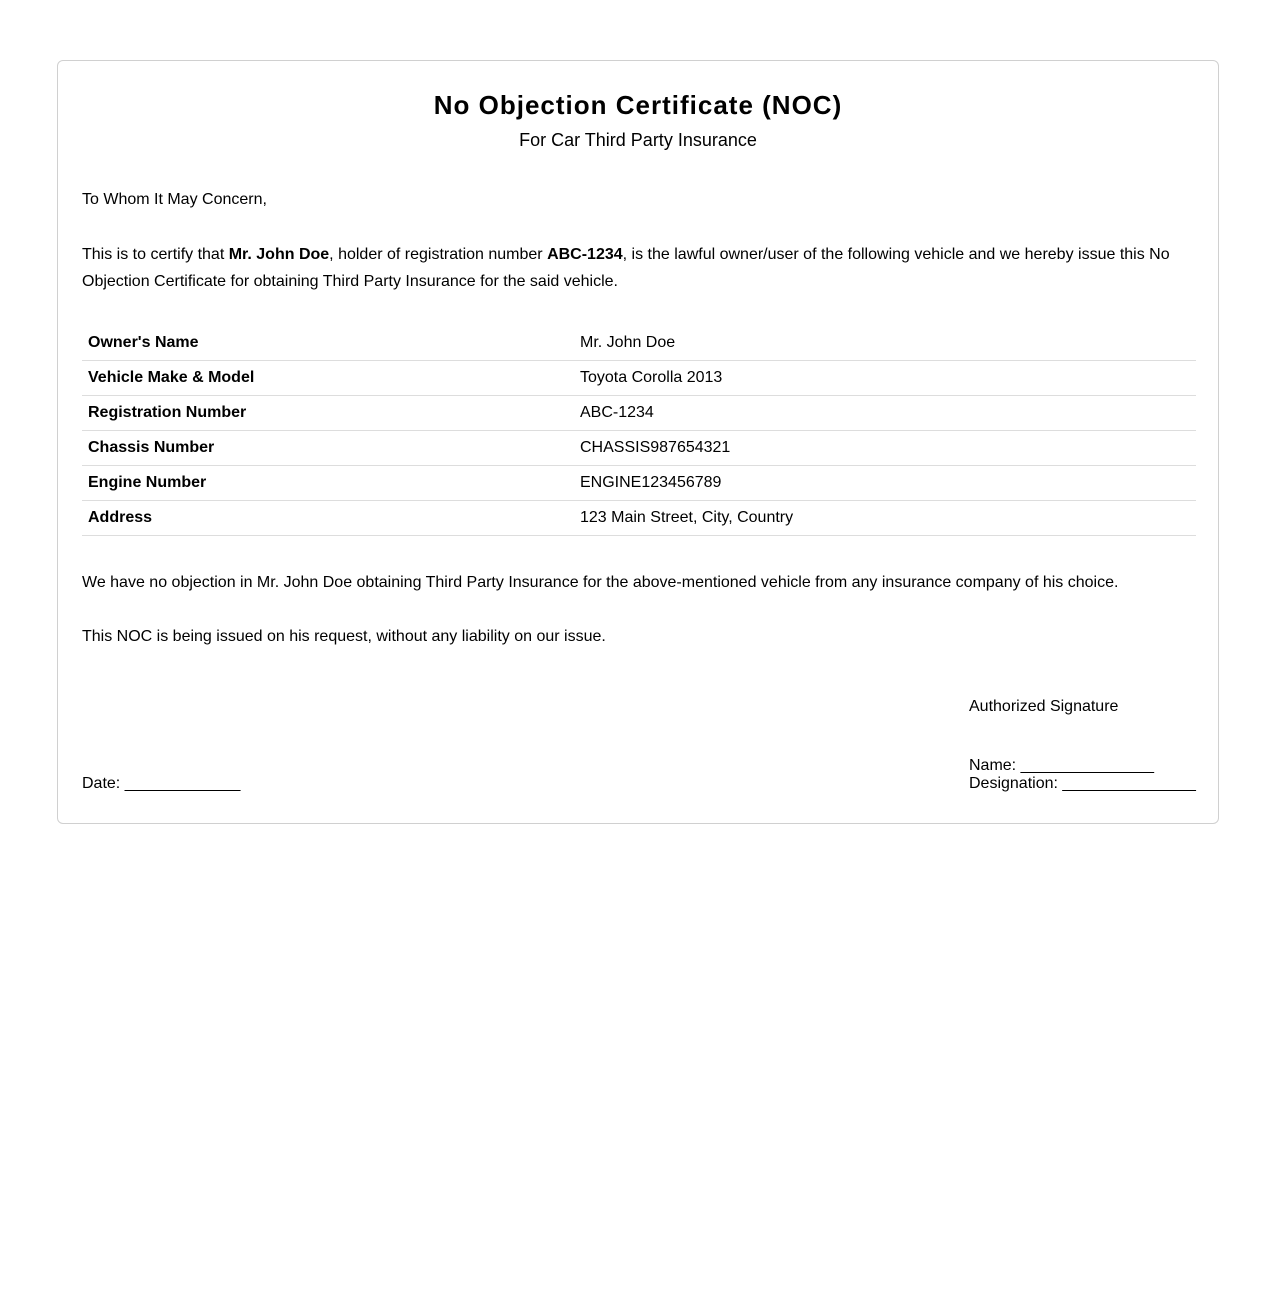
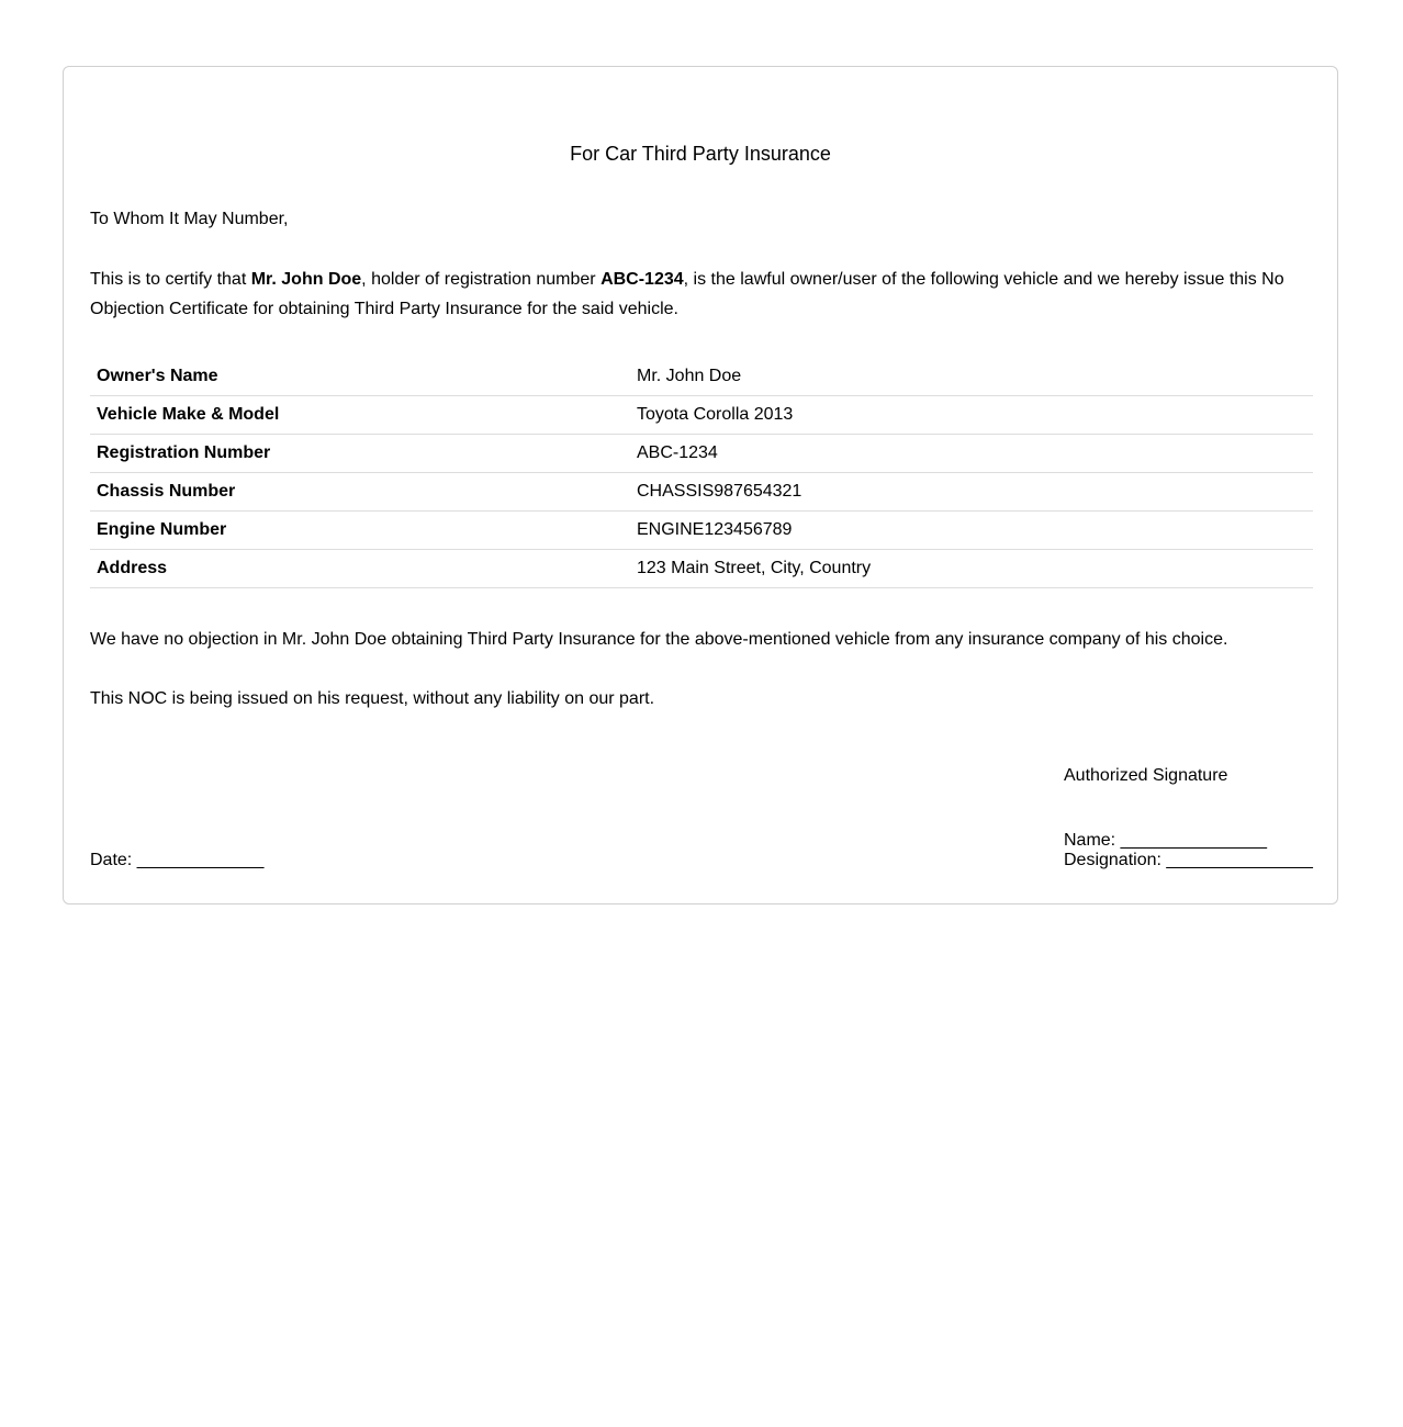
- No Objection Certificate (NOC)
  For Car Third Party Insurance
- To Whom It May Concern,
+ To Whom It May Number,
  This is to certify that Mr. John Doe, holder of registration number ABC-1234, is the lawful owner/user of the following vehicle and we hereby issue this No Objection Certificate for obtaining Third Party Insurance for the said vehicle.
  Owner's Name	Mr. John Doe
  Vehicle Make & Model	Toyota Corolla 2013
  Registration Number	ABC-1234
  Chassis Number	CHASSIS987654321
  Engine Number	ENGINE123456789
  Address	123 Main Street, City, Country
  We have no objection in Mr. John Doe obtaining Third Party Insurance for the above-mentioned vehicle from any insurance company of his choice.
- This NOC is being issued on his request, without any liability on our issue.
+ This NOC is being issued on his request, without any liability on our part.
  Authorized Signature
  Name: _______________
  Designation: _______________
  Date: _____________
